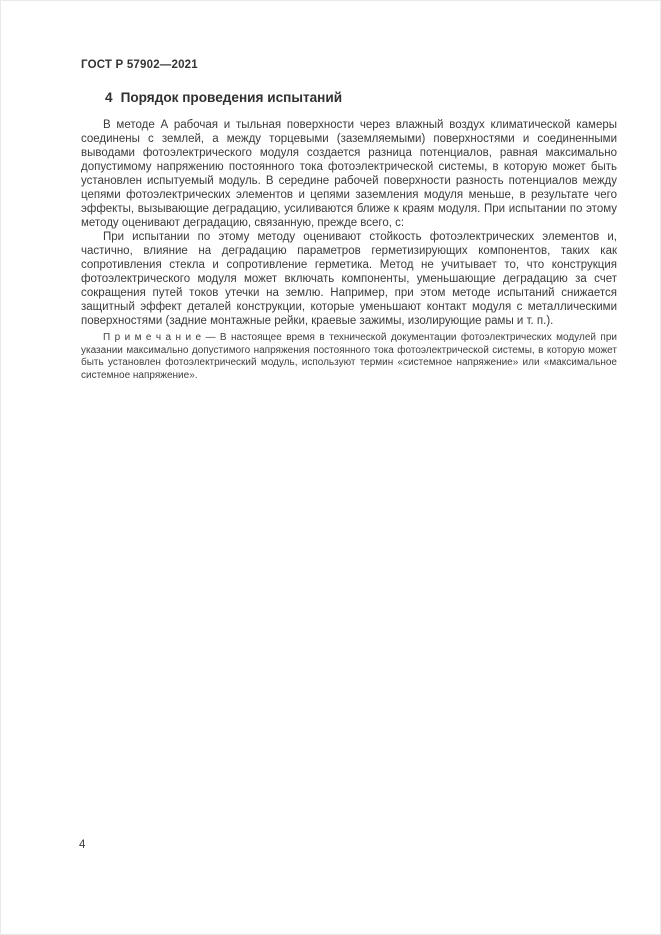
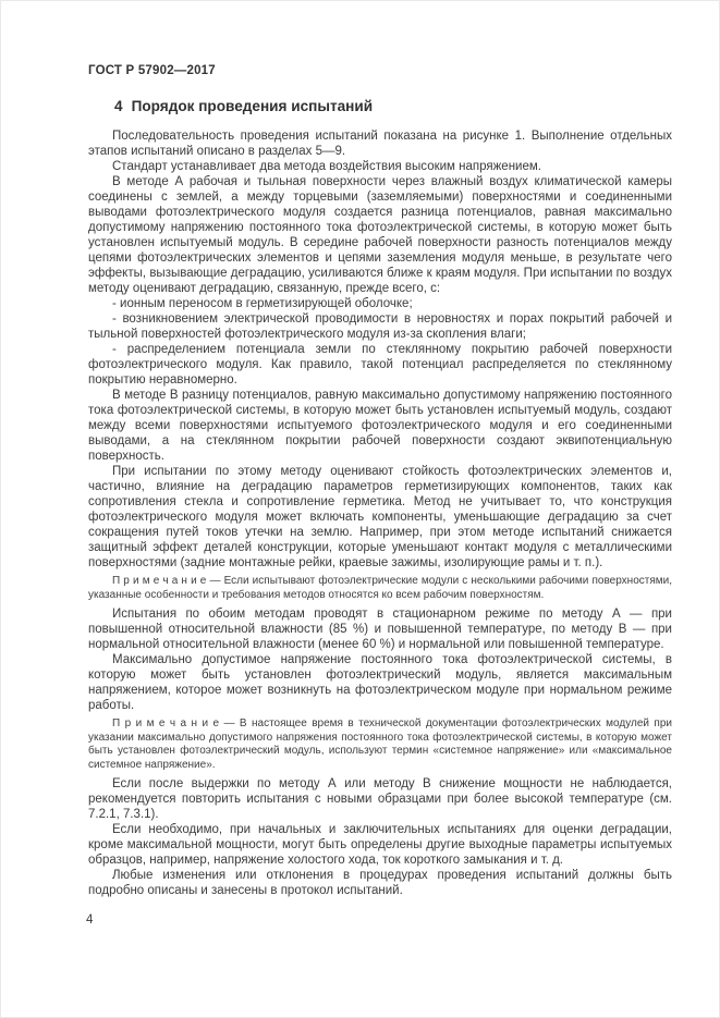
- ГОСТ Р 57902—2021
+ ГОСТ Р 57902—2017
  4 Порядок проведения испытаний
+ Последовательность проведения испытаний показана на рисунке 1. Выполнение отдельных этапов испытаний описано в разделах 5—9.
+ Стандарт устанавливает два метода воздействия высоким напряжением.
- В методе А рабочая и тыльная поверхности через влажный воздух климатической камеры соединены с землей, а между торцевыми (заземляемыми) поверхностями и соединенными выводами фотоэлектрического модуля создается разница потенциалов, равная максимально допустимому напряжению постоянного тока фотоэлектрической системы, в которую может быть установлен испытуемый модуль. В середине рабочей поверхности разность потенциалов между цепями фотоэлектрических элементов и цепями заземления модуля меньше, в результате чего эффекты, вызывающие деградацию, усиливаются ближе к краям модуля. При испытании по этому методу оценивают деградацию, связанную, прежде всего, с:
+ В методе А рабочая и тыльная поверхности через влажный воздух климатической камеры соединены с землей, а между торцевыми (заземляемыми) поверхностями и соединенными выводами фотоэлектрического модуля создается разница потенциалов, равная максимально допустимому напряжению постоянного тока фотоэлектрической системы, в которую может быть установлен испытуемый модуль. В середине рабочей поверхности разность потенциалов между цепями фотоэлектрических элементов и цепями заземления модуля меньше, в результате чего эффекты, вызывающие деградацию, усиливаются ближе к краям модуля. При испытании по воздух методу оценивают деградацию, связанную, прежде всего, с:
+ - ионным переносом в герметизирующей оболочке;
+ - возникновением электрической проводимости в неровностях и порах покрытий рабочей и тыльной поверхностей фотоэлектрического модуля из-за скопления влаги;
+ - распределением потенциала земли по стеклянному покрытию рабочей поверхности фотоэлектрического модуля. Как правило, такой потенциал распределяется по стеклянному покрытию неравномерно.
+ В методе В разницу потенциалов, равную максимально допустимому напряжению постоянного тока фотоэлектрической системы, в которую может быть установлен испытуемый модуль, создают между всеми поверхностями испытуемого фотоэлектрического модуля и его соединенными выводами, а на стеклянном покрытии рабочей поверхности создают эквипотенциальную поверхность.
  При испытании по этому методу оценивают стойкость фотоэлектрических элементов и, частично, влияние на деградацию параметров герметизирующих компонентов, таких как сопротивления стекла и сопротивление герметика. Метод не учитывает то, что конструкция фотоэлектрического модуля может включать компоненты, уменьшающие деградацию за счет сокращения путей токов утечки на землю. Например, при этом методе испытаний снижается защитный эффект деталей конструкции, которые уменьшают контакт модуля с металлическими поверхностями (задние монтажные рейки, краевые зажимы, изолирующие рамы и т. п.).
+ П р и м е ч а н и е — Если испытывают фотоэлектрические модули с несколькими рабочими поверхностями, указанные особенности и требования методов относятся ко всем рабочим поверхностям.
+ Испытания по обоим методам проводят в стационарном режиме по методу А — при повышенной относительной влажности (85 %) и повышенной температуре, по методу В — при нормальной относительной влажности (менее 60 %) и нормальной или повышенной температуре.
+ Максимально допустимое напряжение постоянного тока фотоэлектрической системы, в которую может быть установлен фотоэлектрический модуль, является максимальным напряжением, которое может возникнуть на фотоэлектрическом модуле при нормальном режиме работы.
  П р и м е ч а н и е — В настоящее время в технической документации фотоэлектрических модулей при указании максимально допустимого напряжения постоянного тока фотоэлектрической системы, в которую может быть установлен фотоэлектрический модуль, используют термин «системное напряжение» или «максимальное системное напряжение».
+ Если после выдержки по методу А или методу В снижение мощности не наблюдается, рекомендуется повторить испытания с новыми образцами при более высокой температуре (см. 7.2.1, 7.3.1).
+ Если необходимо, при начальных и заключительных испытаниях для оценки деградации, кроме максимальной мощности, могут быть определены другие выходные параметры испытуемых образцов, например, напряжение холостого хода, ток короткого замыкания и т. д.
+ Любые изменения или отклонения в процедурах проведения испытаний должны быть подробно описаны и занесены в протокол испытаний.
  4
